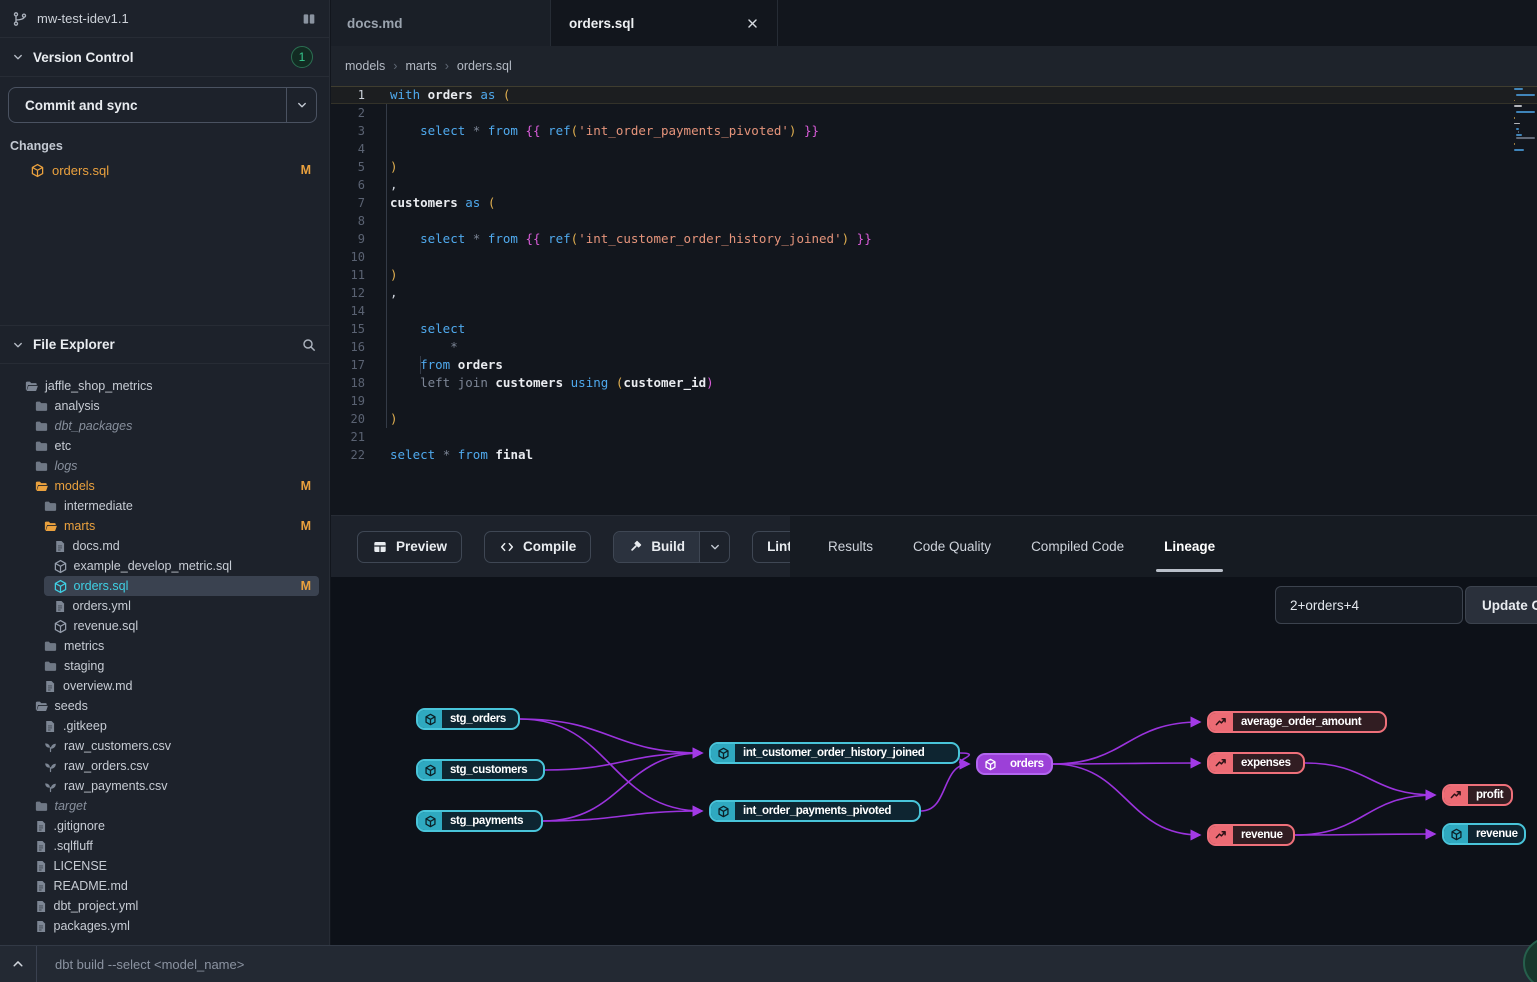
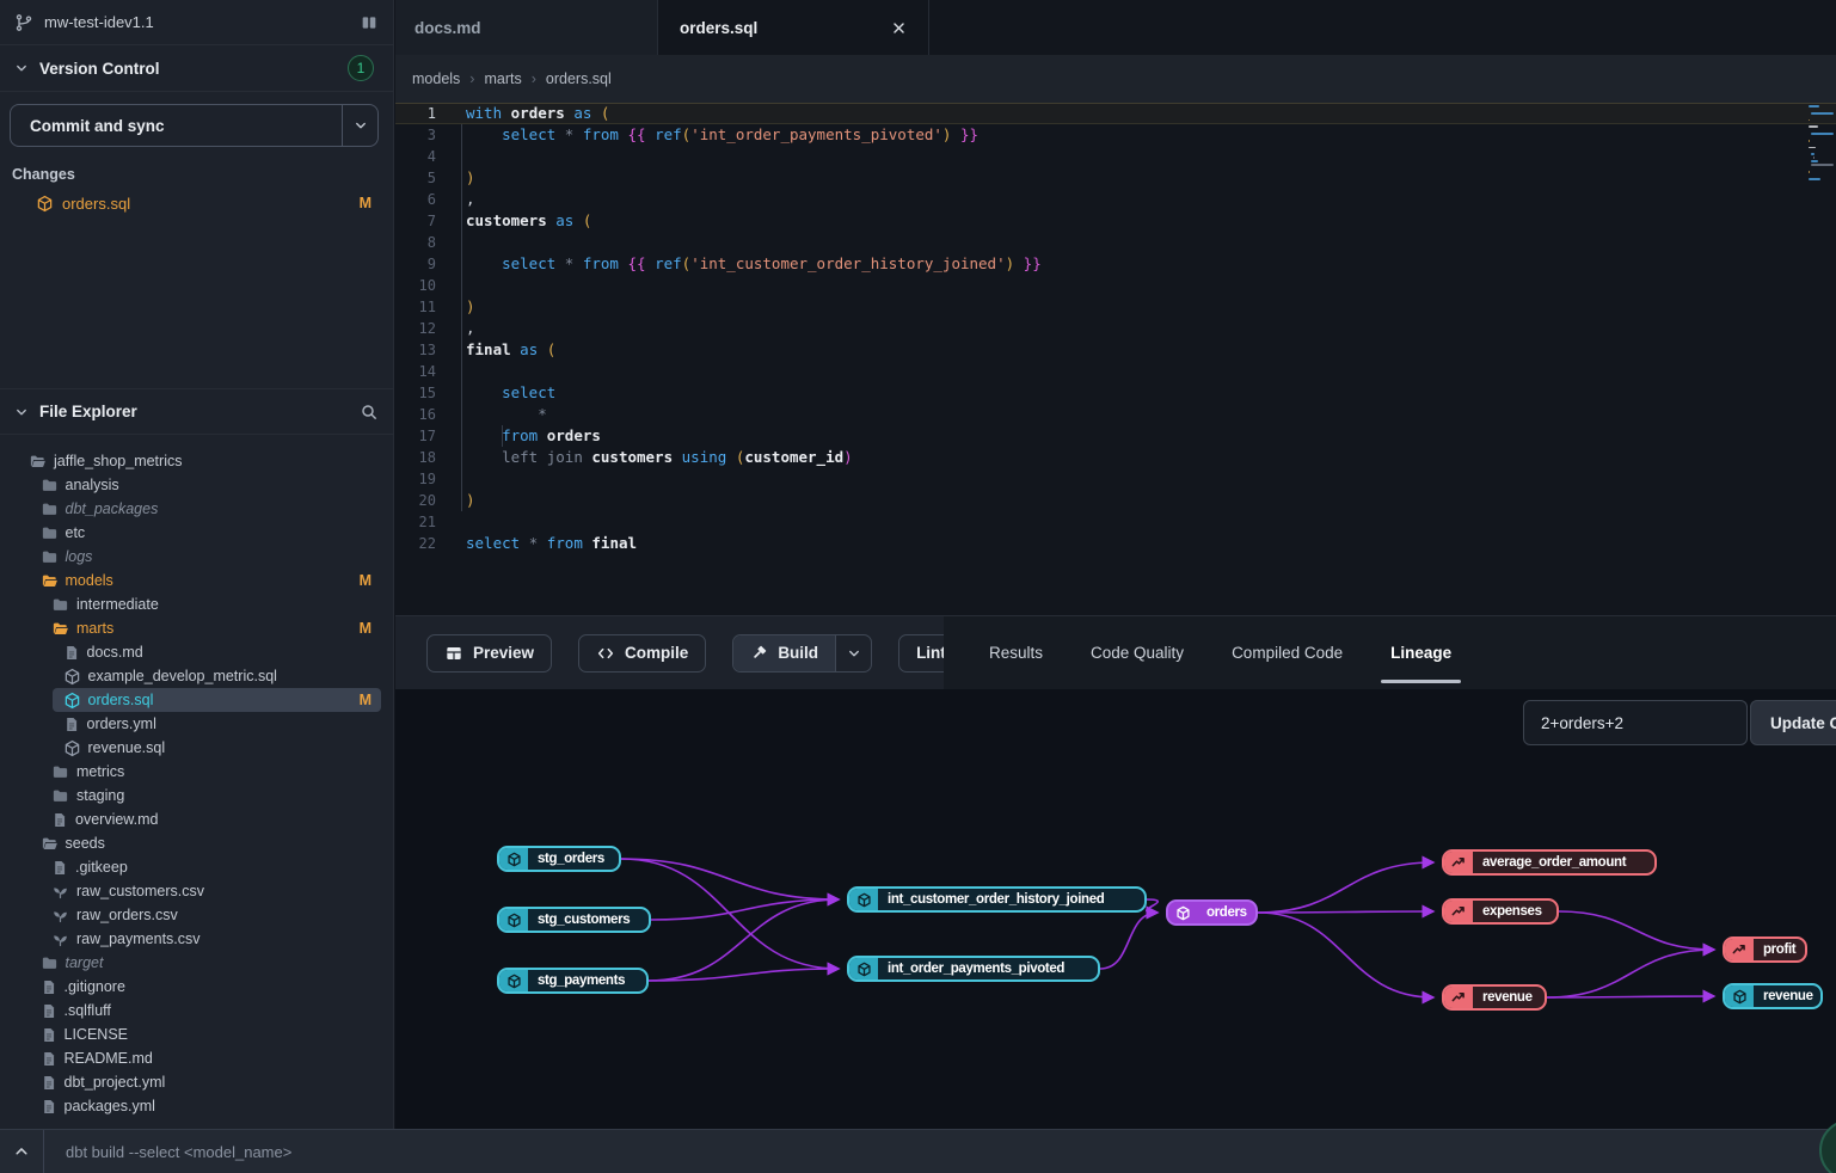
  mw-test-idev1.1
  Version Control
  1
  Commit and sync
  Changes
  orders.sql
  M
  File Explorer
  jaffle_shop_metrics
  analysis
  dbt_packages
  etc
  logs
  models
  M
  intermediate
  marts
  M
  docs.md
  example_develop_metric.sql
  orders.sql
  M
  orders.yml
  revenue.sql
  metrics
  staging
  overview.md
  seeds
  .gitkeep
  raw_customers.csv
  raw_orders.csv
  raw_payments.csv
  target
  .gitignore
  .sqlfluff
  LICENSE
  README.md
  dbt_project.yml
  packages.yml
  docs.md
  orders.sql
  models
  ›
  marts
  ›
  orders.sql
  1
  with orders as (
- 2
  3
  select * from {{ ref('int_order_payments_pivoted') }}
  4
  5
  )
  6
  ,
  7
  customers as (
  8
  9
  select * from {{ ref('int_customer_order_history_joined') }}
  10
  11
  )
  12
  ,
+ 13
+ final as (
  14
  15
  select
  16
  *
  17
  from orders
  18
  left join customers using (customer_id)
  19
  20
  )
  21
  22
  select * from final
  Preview
  Compile
  Build
  Lin
  Results
  Code Quality
  Compiled Code
  Lineage
  stg_orders
  stg_customers
  stg_payments
  int_customer_order_history_joined
  int_order_payments_pivoted
  orders
  average_order_amount
  expenses
  revenue
  profit
  revenue
- 2+orders+4
+ 2+orders+2
  Update
  dbt build --select <model_name>
